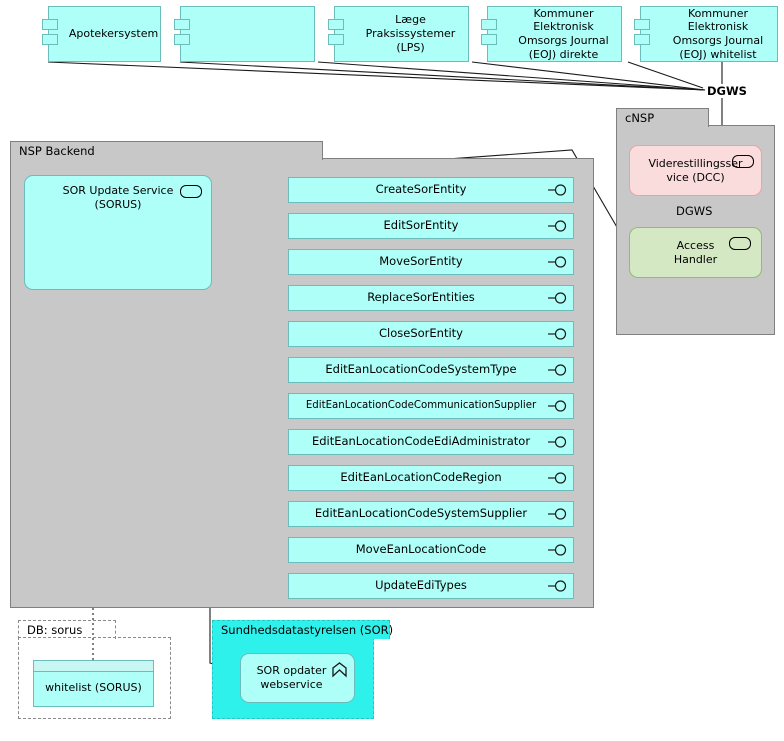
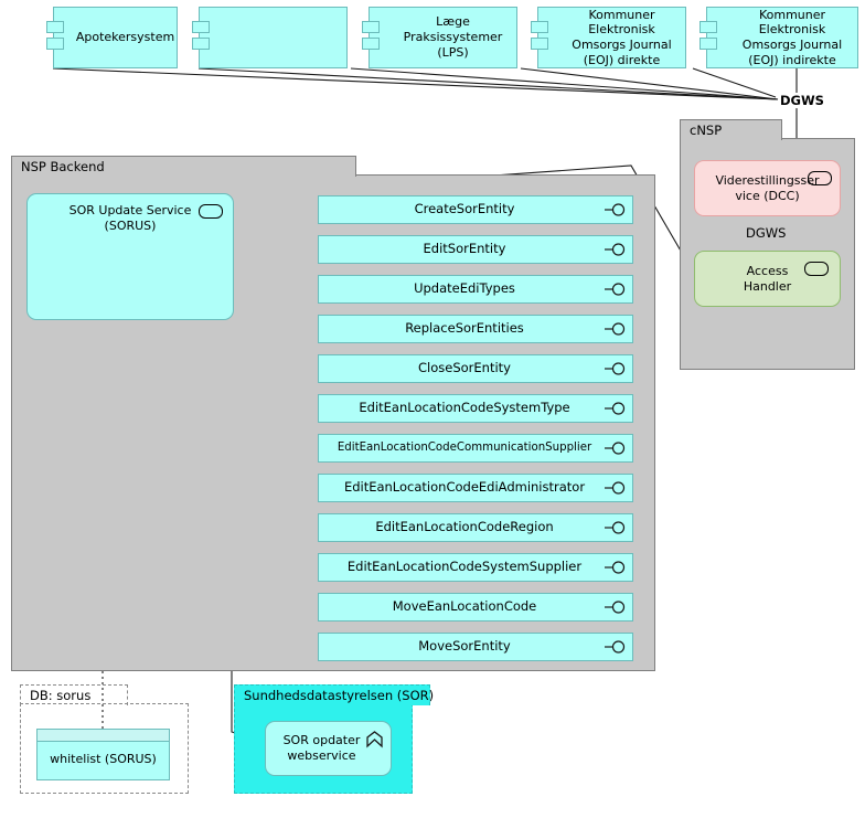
  Apotekersystem
  Læge Praksissystemer (LPS)
  Kommuner Elektronisk Omsorgs Journal (EOJ) direkte
- Kommuner Elektronisk Omsorgs Journal (EOJ) whitelist
+ Kommuner Elektronisk Omsorgs Journal (EOJ) indirekte
  DGWS
  cNSP
  Viderestillingsser
  vice (DCC)
  DGWS
  Access
  Handler
  NSP Backend
  SOR Update Service
  (SORUS)
  CreateSorEntity
  EditSorEntity
- MoveSorEntity
+ UpdateEdiTypes
  ReplaceSorEntities
  CloseSorEntity
  EditEanLocationCodeSystemType
  EditEanLocationCodeCommunicationSupplier
  EditEanLocationCodeEdiAdministrator
  EditEanLocationCodeRegion
  EditEanLocationCodeSystemSupplier
  MoveEanLocationCode
- UpdateEdiTypes
+ MoveSorEntity
  DB: sorus
  whitelist (SORUS)
  Sundhedsdatastyrelsen (SOR)
  SOR opdater
  webservice
